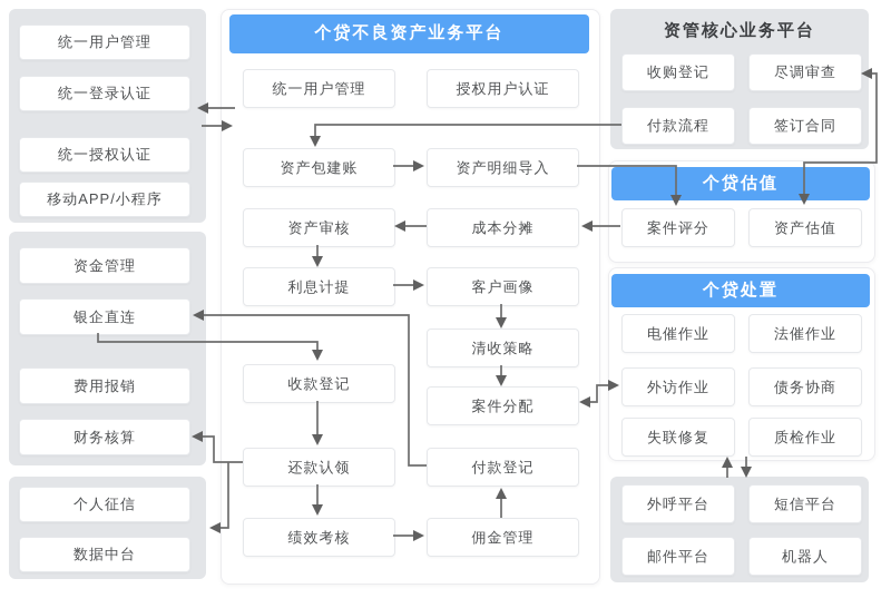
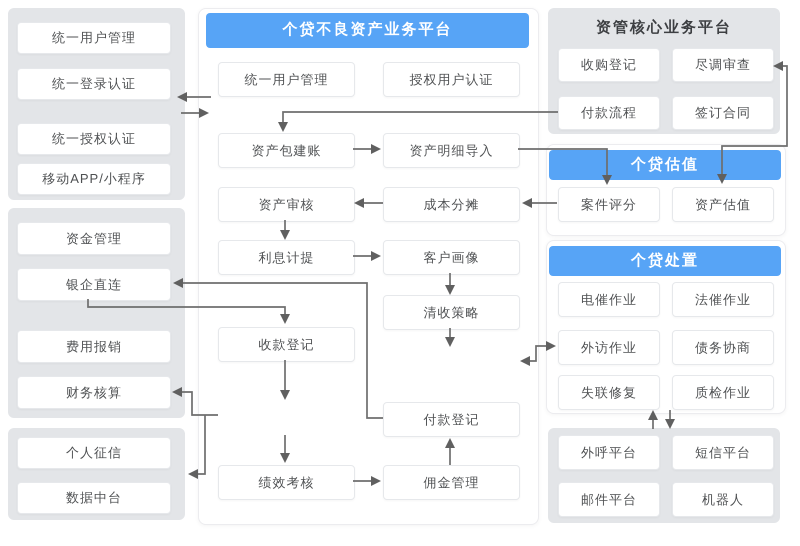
  统一用户管理
  统一登录认证
  统一授权认证
  移动APP/小程序
  资金管理
  银企直连
  费用报销
  财务核算
  个人征信
  数据中台
  个贷不良资产业务平台
  统一用户管理
  授权用户认证
  资产包建账
  资产明细导入
  资产审核
  成本分摊
  利息计提
  客户画像
  清收策略
  收款登记
- 案件分配
- 还款认领
  付款登记
  绩效考核
  佣金管理
  资管核心业务平台
  收购登记
  尽调审查
  付款流程
  签订合同
  个贷估值
  案件评分
  资产估值
  个贷处置
  电催作业
  法催作业
  外访作业
  债务协商
  失联修复
  质检作业
  外呼平台
  短信平台
  邮件平台
  机器人
